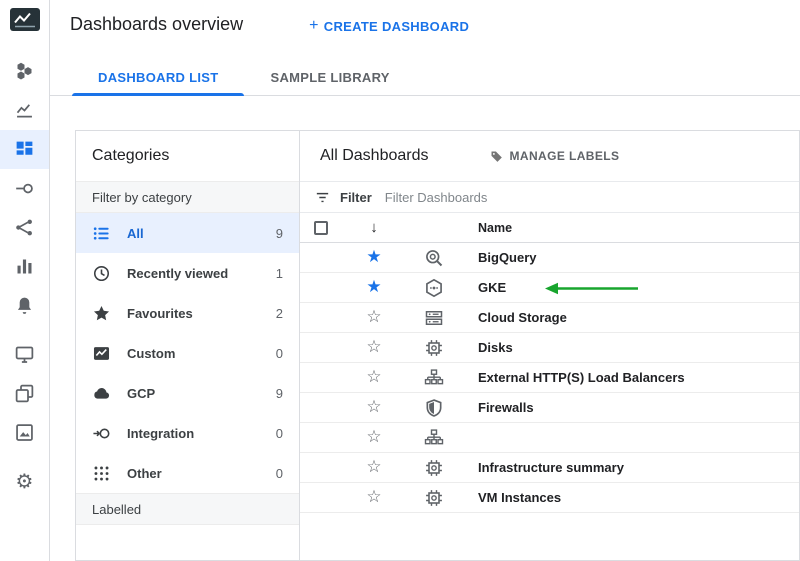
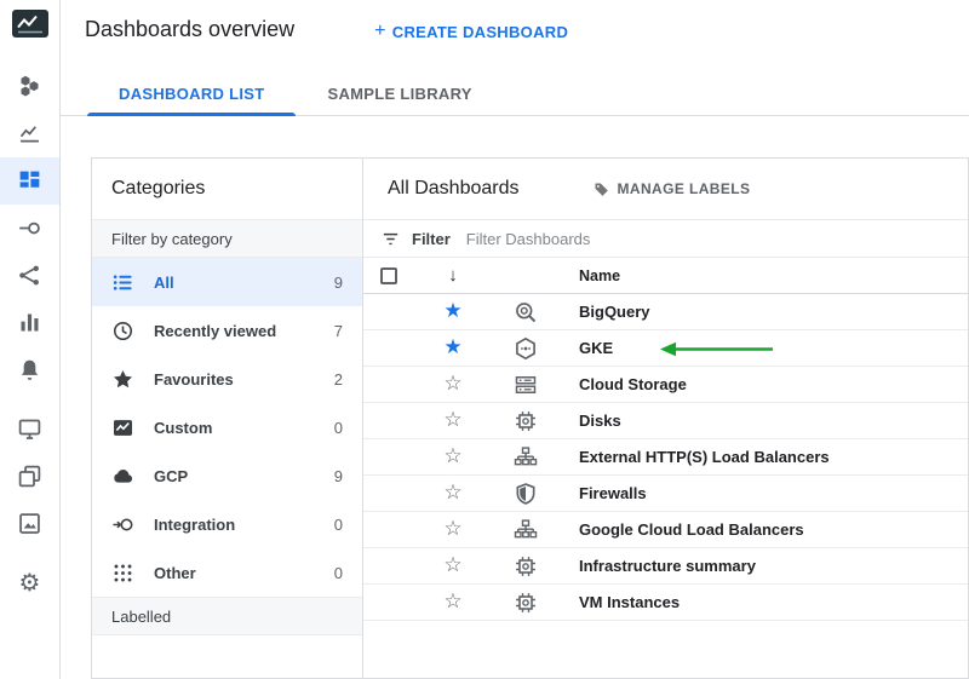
  ⚙
  Dashboards overview
  +
  CREATE DASHBOARD
  DASHBOARD LIST
  SAMPLE LIBRARY
  Categories
  Filter by category
  All
  9
  Recently viewed
- 1
+ 7
  Favourites
  2
  Custom
  0
  GCP
  9
  Integration
  0
  Other
  0
  Labelled
  All Dashboards
  MANAGE LABELS
  Filter
  Filter Dashboards
  ↓
  Name
  BigQuery
  GKE
  Cloud Storage
  Disks
  External HTTP(S) Load Balancers
  Firewalls
+ Google Cloud Load Balancers
  Infrastructure summary
  VM Instances
